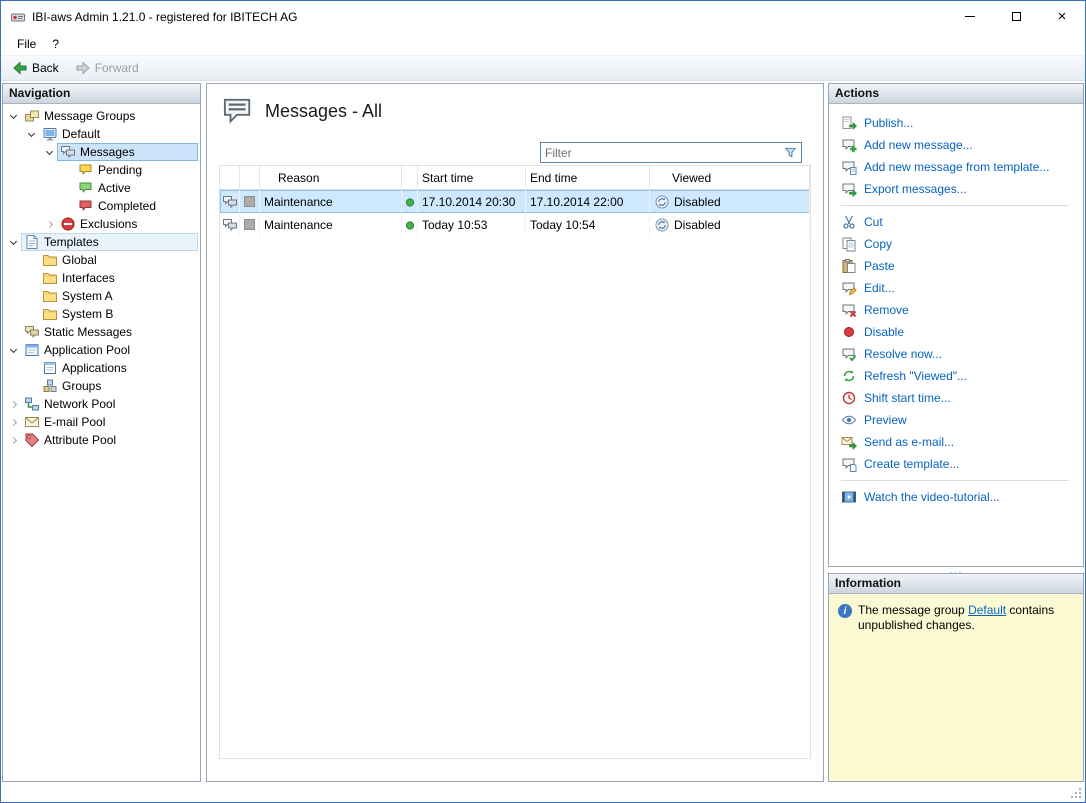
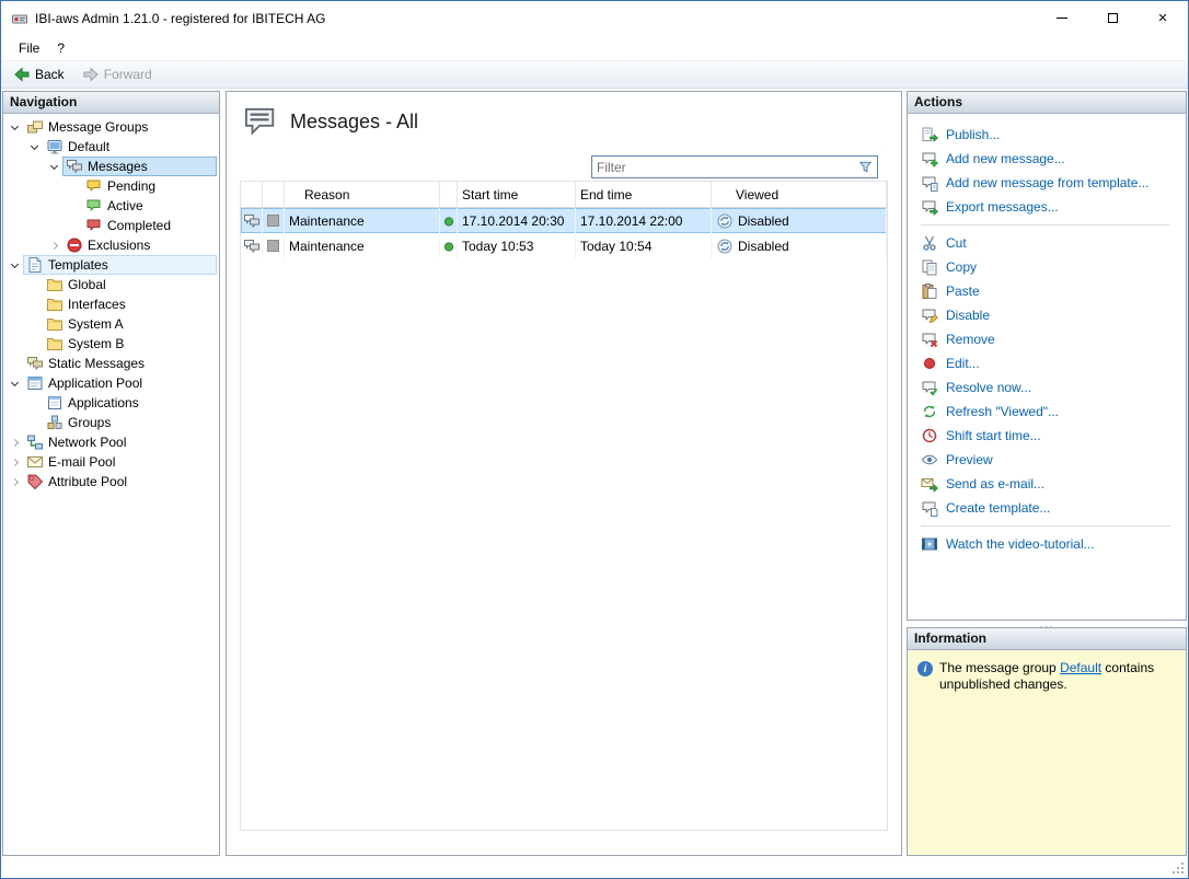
  IBI-aws Admin 1.21.0 - registered for IBITECH AG
  ×
  File
  ?
  Back
  Forward
  Navigation
  Message Groups
  Default
  Messages
  Pending
  Active
  Completed
  Exclusions
  Templates
  Global
  Interfaces
  System A
  System B
  Static Messages
  Application Pool
  Applications
  Groups
  Network Pool
  E-mail Pool
  Attribute Pool
  Messages - All
  Filter
  Reason
  Start time
  End time
  Viewed
  Maintenance
  17.10.2014 20:30
  17.10.2014 22:00
  Disabled
  Maintenance
  Today 10:53
  Today 10:54
  Disabled
  Actions
  Publish...
  Add new message...
  Add new message from template...
  Export messages...
  Cut
  Copy
  Paste
- Edit...
+ Disable
  Remove
- Disable
+ Edit...
  Resolve now...
  Refresh "Viewed"...
  Shift start time...
  Preview
  Send as e-mail...
  Create template...
  Watch the video-tutorial...
  …
  Information
  i
  The message group Default contains unpublished changes.
